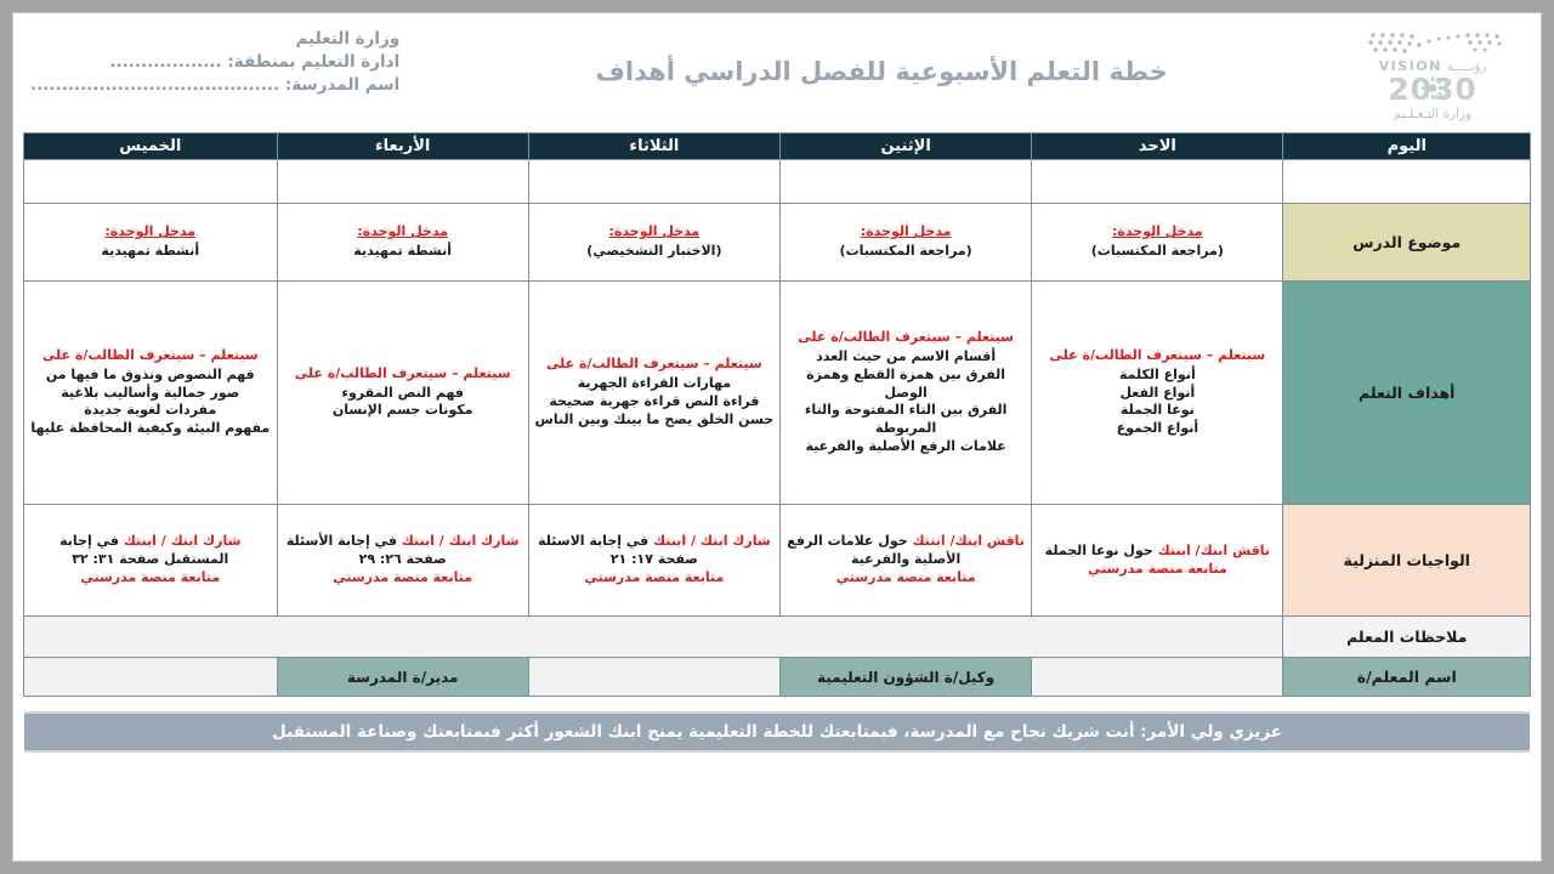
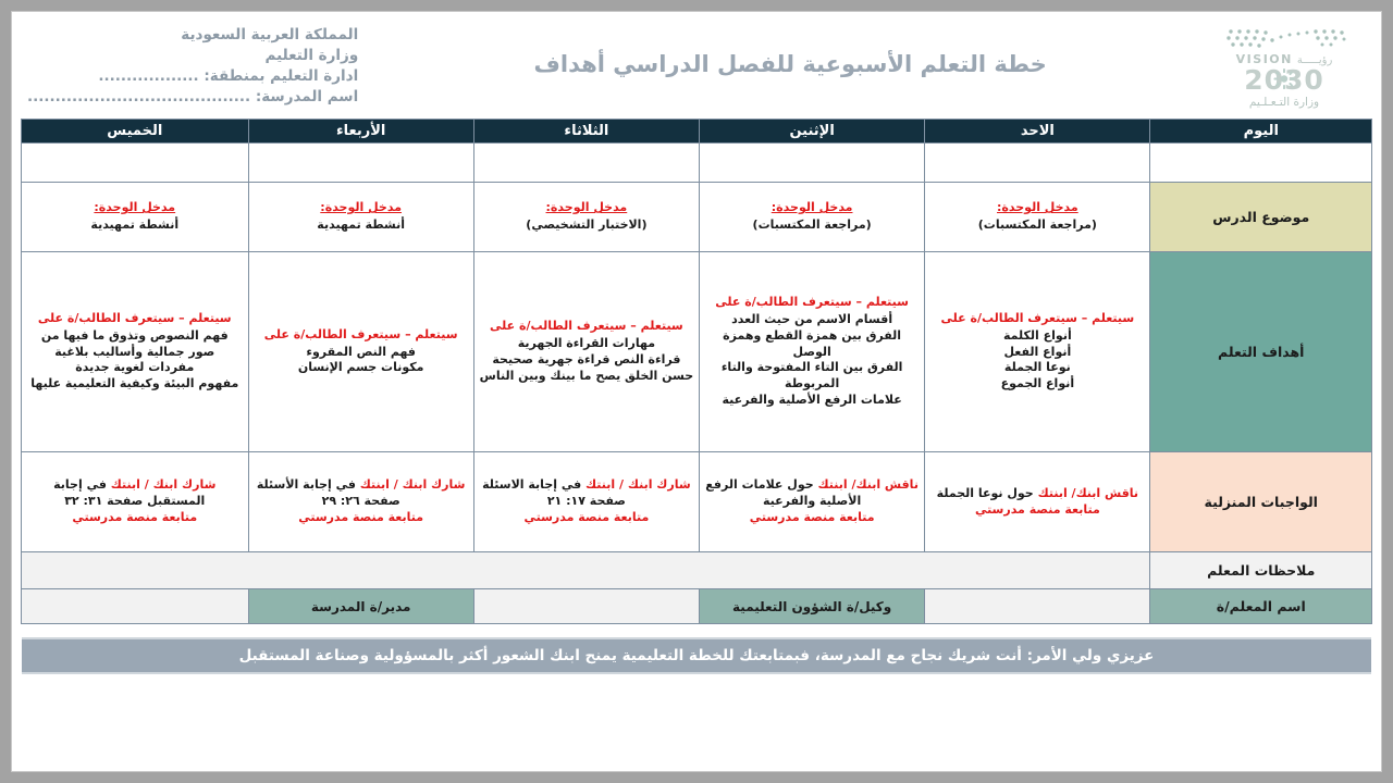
  VISION
  رؤيـــــة
  2030
  وزارة التـعـلـيم
  خطة التعلم الأسبوعية للفصل الدراسي أهداف
+ المملكة العربية السعودية
  وزارة التعليم
  ادارة التعليم بمنطقة: ..................
  اسم المدرسة: ........................................
  اليوم	الاحد	الإثنين	الثلاثاء	الأربعاء	الخميس
  موضوع الدرس	مدخل الوحدة: (مراجعة المكتسبات)	مدخل الوحدة: (مراجعة المكتسبات)	مدخل الوحدة: (الاختبار التشخيصي)	مدخل الوحدة: أنشطة تمهيدية	مدخل الوحدة: أنشطة تمهيدية
- أهداف التعلم	سيتعلم – سيتعرف الطالب/ة على أنواع الكلمة أنواع الفعل نوعا الجملة أنواع الجموع	سيتعلم – سيتعرف الطالب/ة على أقسام الاسم من حيث العدد الفرق بين همزة القطع وهمزة الوصل الفرق بين التاء المفتوحة والتاء المربوطة علامات الرفع الأصلية والفرعية	سيتعلم – سيتعرف الطالب/ة على مهارات القراءة الجهرية قراءة النص قراءة جهرية صحيحة حسن الخلق يصح ما بينك وبين الناس	سيتعلم – سيتعرف الطالب/ة على فهم النص المقروء مكونات جسم الإنسان	سيتعلم – سيتعرف الطالب/ة على فهم النصوص وتذوق ما فيها من صور جمالية وأساليب بلاغية مفردات لغوية جديدة مفهوم البيئة وكيفية المحافظة عليها
+ أهداف التعلم	سيتعلم – سيتعرف الطالب/ة على أنواع الكلمة أنواع الفعل نوعا الجملة أنواع الجموع	سيتعلم – سيتعرف الطالب/ة على أقسام الاسم من حيث العدد الفرق بين همزة القطع وهمزة الوصل الفرق بين التاء المفتوحة والتاء المربوطة علامات الرفع الأصلية والفرعية	سيتعلم – سيتعرف الطالب/ة على مهارات القراءة الجهرية قراءة النص قراءة جهرية صحيحة حسن الخلق يصح ما بينك وبين الناس	سيتعلم – سيتعرف الطالب/ة على فهم النص المقروء مكونات جسم الإنسان	سيتعلم – سيتعرف الطالب/ة على فهم النصوص وتذوق ما فيها من صور جمالية وأساليب بلاغية مفردات لغوية جديدة مفهوم البيئة وكيفية التعليمية عليها
  الواجبات المنزلية	ناقش ابنك/ ابنتك حول نوعا الجملة متابعة منصة مدرستي	ناقش ابنك/ ابنتك حول علامات الرفع الأصلية والفرعية متابعة منصة مدرستي	شارك ابنك / ابنتك في إجابة الاسئلة صفحة ١٧: ٢١ متابعة منصة مدرستي	شارك ابنك / ابنتك في إجابة الأسئلة صفحة ٢٦: ٢٩ متابعة منصة مدرستي	شارك ابنك / ابنتك في إجابة المستقبل صفحة ٣١: ٣٢ متابعة منصة مدرستي
  ملاحظات المعلم
  اسم المعلم/ة		وكيل/ة الشؤون التعليمية		مدير/ة المدرسة
- عزيزي ولي الأمر: أنت شريك نجاح مع المدرسة، فبمتابعتك للخطة التعليمية يمنح ابنك الشعور أكثر فبمتابعتك وصناعة المستقبل
+ عزيزي ولي الأمر: أنت شريك نجاح مع المدرسة، فبمتابعتك للخطة التعليمية يمنح ابنك الشعور أكثر بالمسؤولية وصناعة المستقبل
